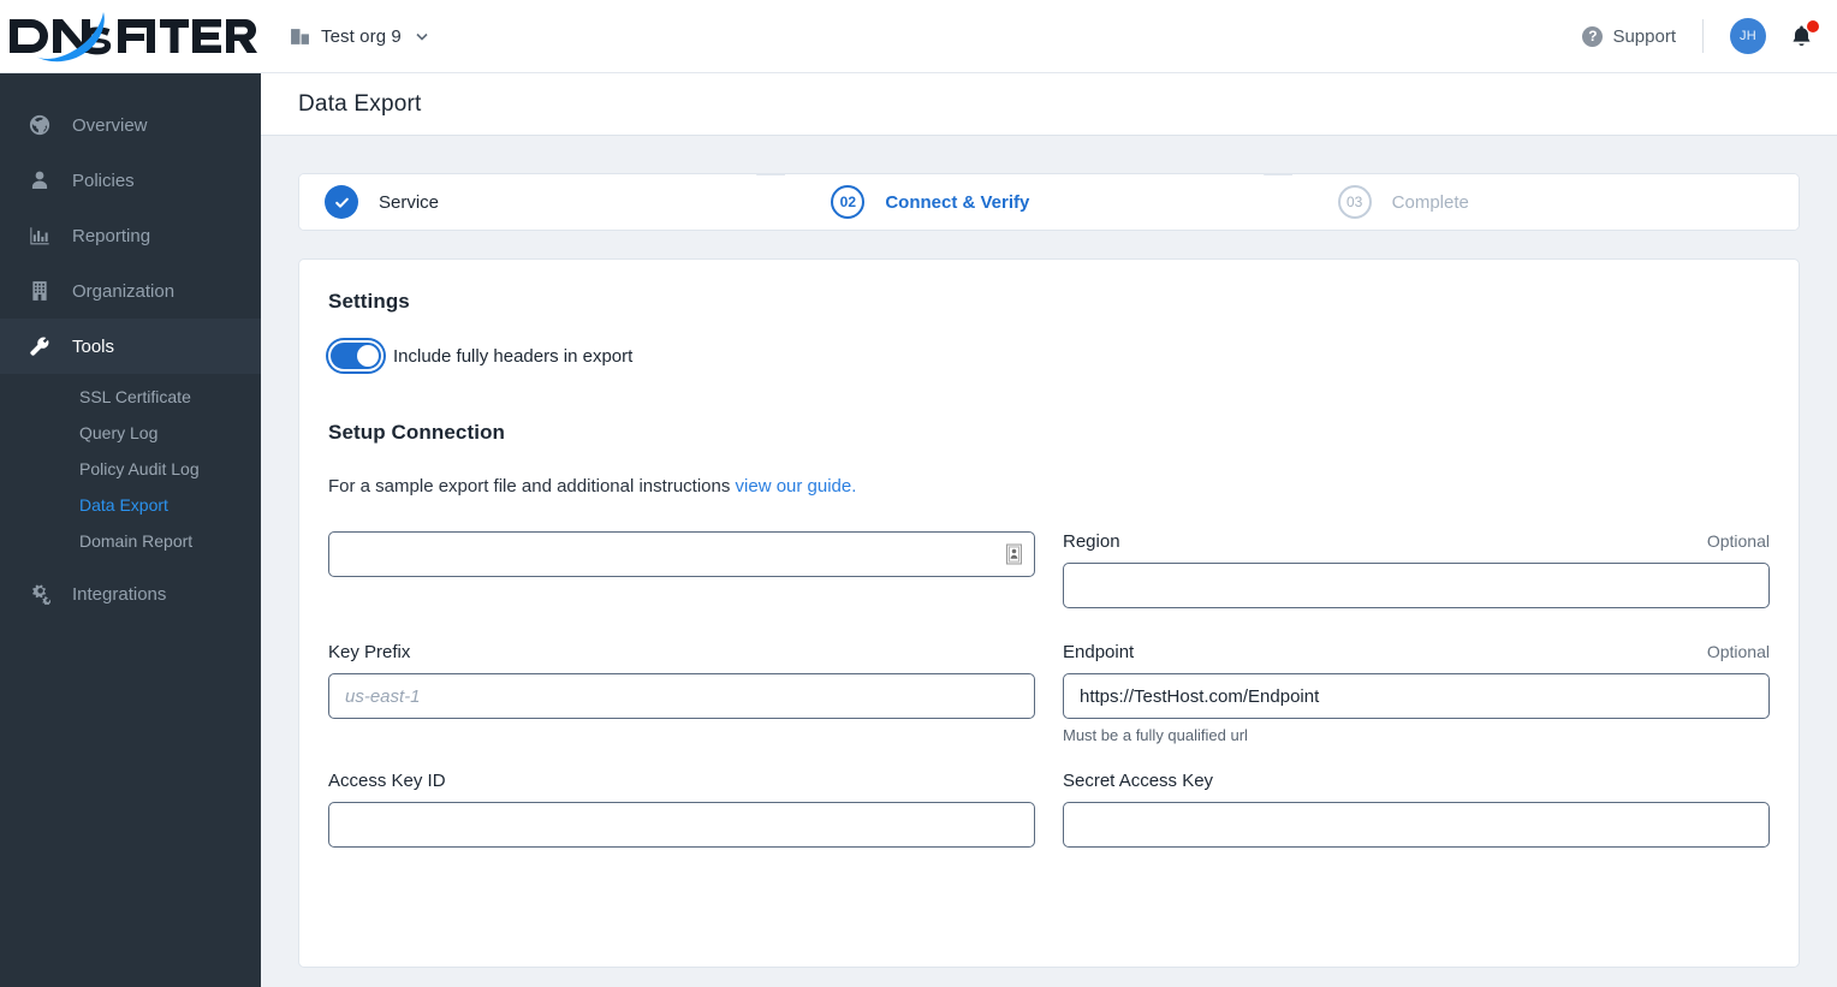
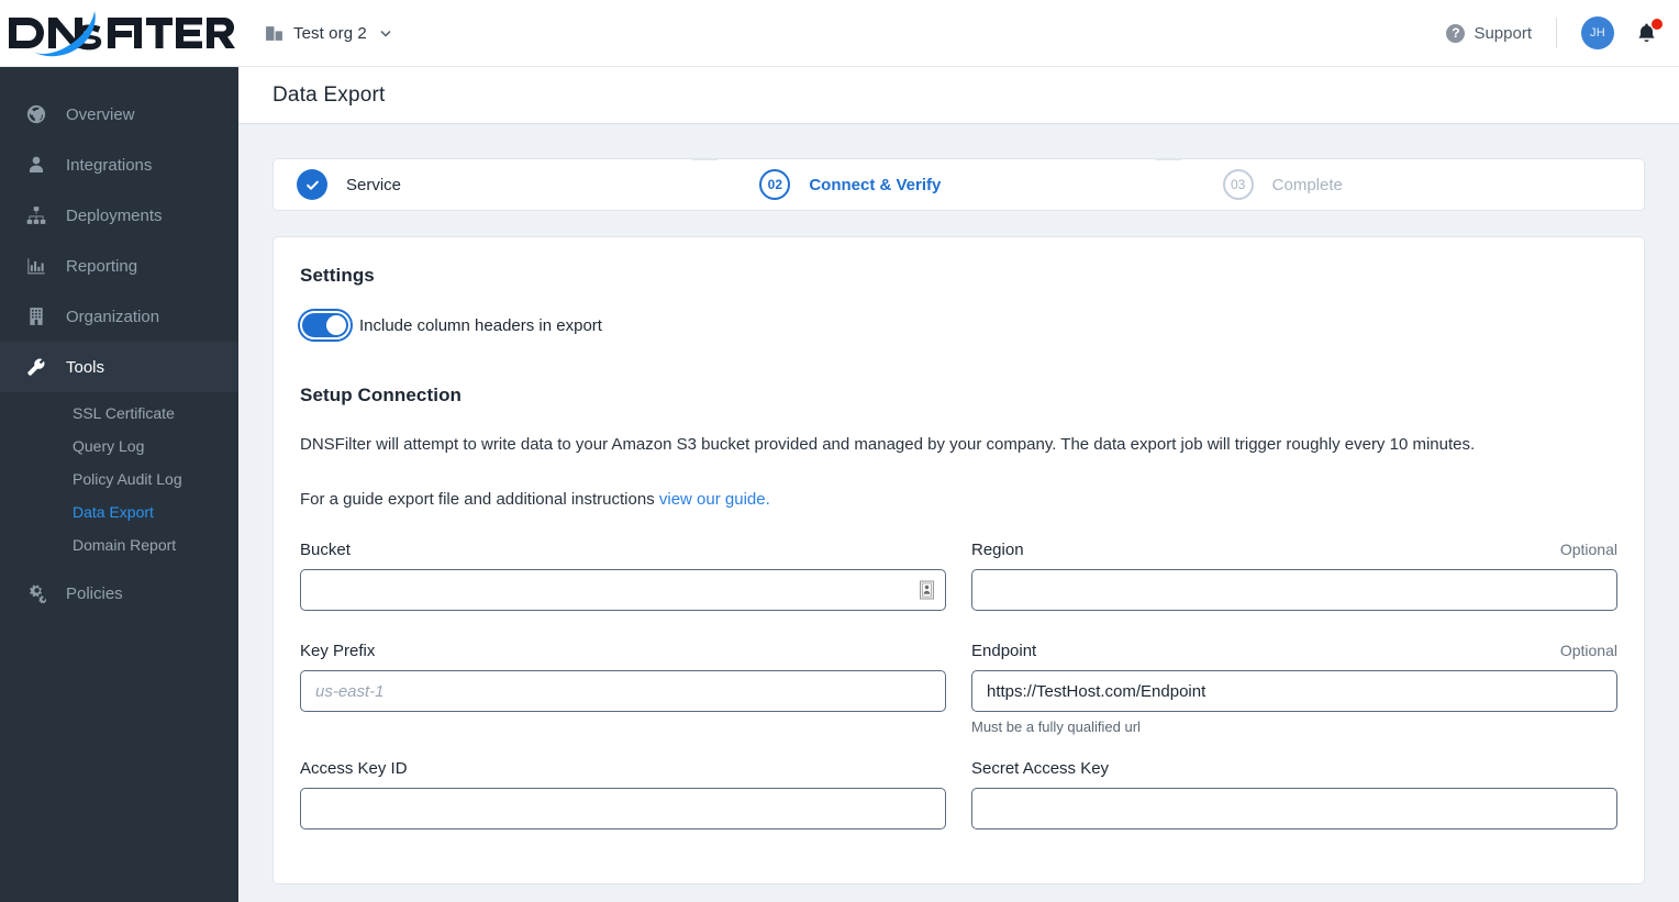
- Test org 9
+ Test org 2
  ?
  Support
  JH
  Overview
- Policies
+ Integrations
+ Deployments
  Reporting
  Organization
  Tools
  SSL Certificate
  Query Log
  Policy Audit Log
  Data Export
  Domain Report
- Integrations
+ Policies
  Data Export
  Service
  02
  Connect & Verify
  03
  Complete
  Settings
- Include fully headers in export
+ Include column headers in export
  Setup Connection
+ DNSFilter will attempt to write data to your Amazon S3 bucket provided and managed by your company. The data export job will trigger roughly every 10 minutes.
- For a sample export file and additional instructions view our guide.
+ For a guide export file and additional instructions view our guide.
+ Bucket
  Region
  Optional
  Key Prefix
  us-east-1
  Endpoint
  Optional
  https://TestHost.com/Endpoint
  Must be a fully qualified url
  Access Key ID
  Secret Access Key
